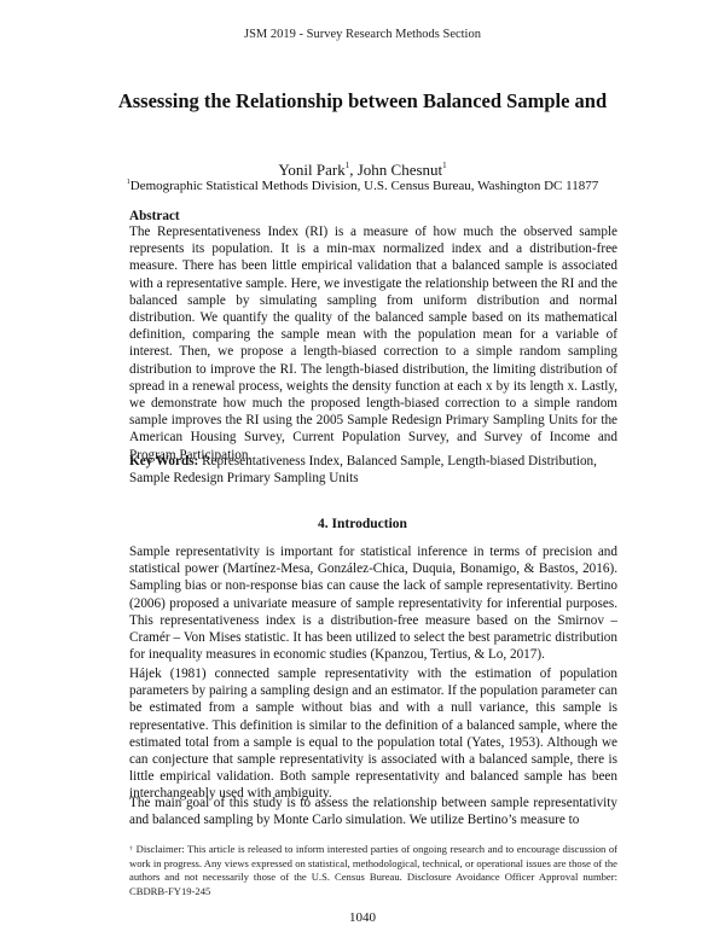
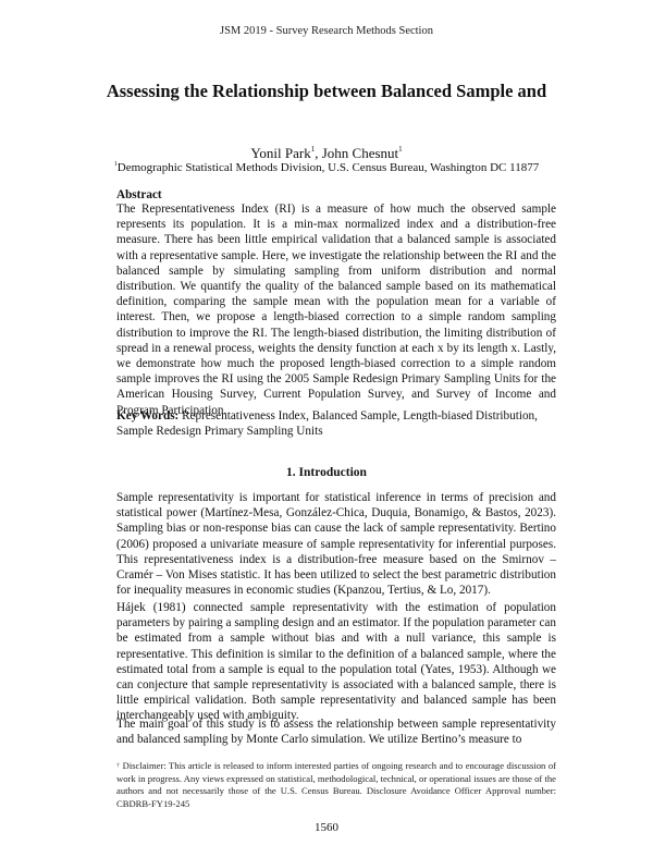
  JSM 2019 - Survey Research Methods Section
  Assessing the Relationship between Balanced Sample and
  Yonil Park1, John Chesnut1
  Demographic Statistical Methods Division, U.S. Census Bureau, Washington DC 11877
  Abstract
  The Representativeness Index (RI) is a measure of how much the observed sample represents its population. It is a min-max normalized index and a distribution-free measure. There has been little empirical validation that a balanced sample is associated with a representative sample. Here, we investigate the relationship between the RI and the balanced sample by simulating sampling from uniform distribution and normal distribution. We quantify the quality of the balanced sample based on its mathematical definition, comparing the sample mean with the population mean for a variable of interest. Then, we propose a length-biased correction to a simple random sampling distribution to improve the RI. The length-biased distribution, the limiting distribution of spread in a renewal process, weights the density function at each x by its length x. Lastly, we demonstrate how much the proposed length-biased correction to a simple random sample improves the RI using the 2005 Sample Redesign Primary Sampling Units for the American Housing Survey, Current Population Survey, and Survey of Income and Program Participation.
  Key Words: Representativeness Index, Balanced Sample, Length-biased Distribution, Sample Redesign Primary Sampling Units
- 4. Introduction
+ 1. Introduction
- Sample representativity is important for statistical inference in terms of precision and statistical power (Martínez-Mesa, González-Chica, Duquia, Bonamigo, & Bastos, 2016). Sampling bias or non-response bias can cause the lack of sample representativity. Bertino (2006) proposed a univariate measure of sample representativity for inferential purposes. This representativeness index is a distribution-free measure based on the Smirnov –Cramér – Von Mises statistic. It has been utilized to select the best parametric distribution for inequality measures in economic studies (Kpanzou, Tertius, & Lo, 2017).
+ Sample representativity is important for statistical inference in terms of precision and statistical power (Martínez-Mesa, González-Chica, Duquia, Bonamigo, & Bastos, 2023). Sampling bias or non-response bias can cause the lack of sample representativity. Bertino (2006) proposed a univariate measure of sample representativity for inferential purposes. This representativeness index is a distribution-free measure based on the Smirnov –Cramér – Von Mises statistic. It has been utilized to select the best parametric distribution for inequality measures in economic studies (Kpanzou, Tertius, & Lo, 2017).
  Hájek (1981) connected sample representativity with the estimation of population parameters by pairing a sampling design and an estimator. If the population parameter can be estimated from a sample without bias and with a null variance, this sample is representative. This definition is similar to the definition of a balanced sample, where the estimated total from a sample is equal to the population total (Yates, 1953). Although we can conjecture that sample representativity is associated with a balanced sample, there is little empirical validation. Both sample representativity and balanced sample has been interchangeably used with ambiguity.
  The main goal of this study is to assess the relationship between sample representativity and balanced sampling by Monte Carlo simulation. We utilize Bertino’s measure to
  Disclaimer: This article is released to inform interested parties of ongoing research and to encourage discussion of work in progress. Any views expressed on statistical, methodological, technical, or operational issues are those of the authors and not necessarily those of the U.S. Census Bureau. Disclosure Avoidance Officer Approval number: CBDRB-FY19-245
- 1040
+ 1560
